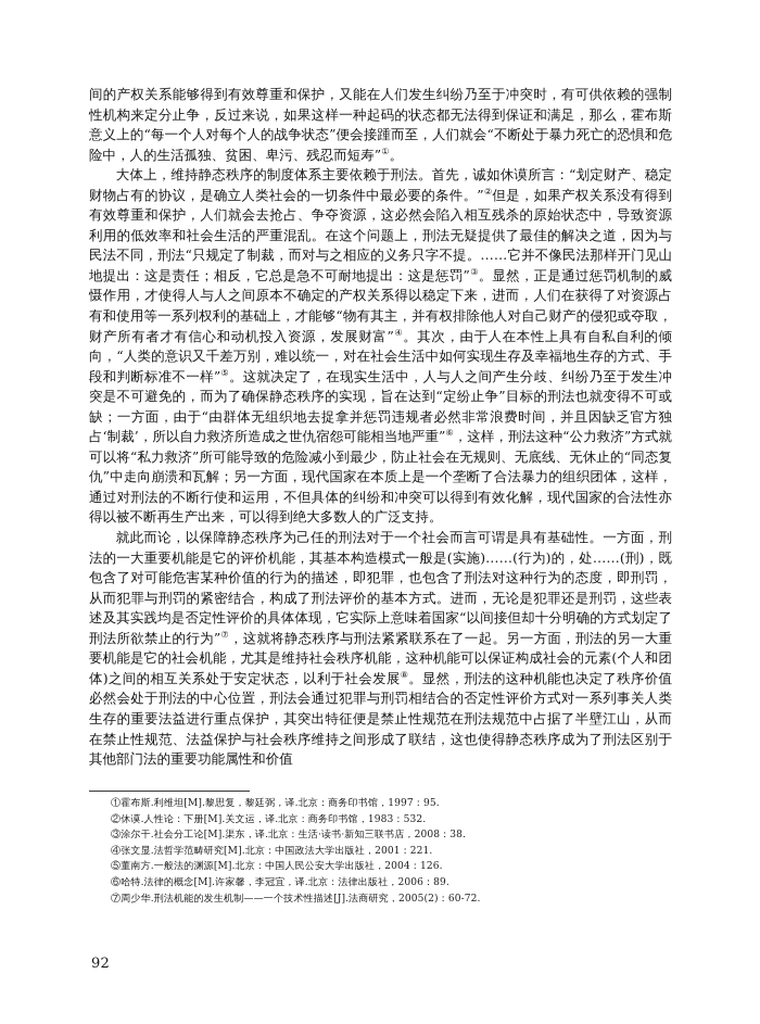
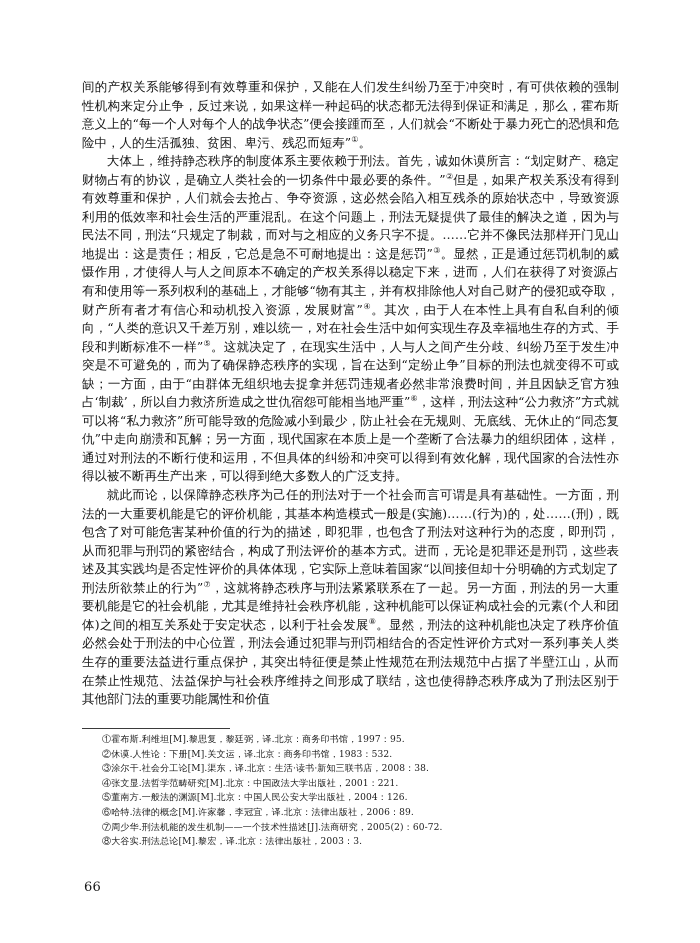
  间的产权关系能够得到有效尊重和保护，又能在人们发生纠纷乃至于冲突时，有可供依赖的强制性机构来定分止争，反过来说，如果这样一种起码的状态都无法得到保证和满足，那么，霍布斯意义上的“每一个人对每个人的战争状态”便会接踵而至，人们就会“不断处于暴力死亡的恐惧和危险中，人的生活孤独、贫困、卑污、残忍而短寿”①。
  大体上，维持静态秩序的制度体系主要依赖于刑法。首先，诚如休谟所言：“划定财产、稳定财物占有的协议，是确立人类社会的一切条件中最必要的条件。”②但是，如果产权关系没有得到有效尊重和保护，人们就会去抢占、争夺资源，这必然会陷入相互残杀的原始状态中，导致资源利用的低效率和社会生活的严重混乱。在这个问题上，刑法无疑提供了最佳的解决之道，因为与民法不同，刑法“只规定了制裁，而对与之相应的义务只字不提。……它并不像民法那样开门见山地提出：这是责任；相反，它总是急不可耐地提出：这是惩罚”③。显然，正是通过惩罚机制的威慑作用，才使得人与人之间原本不确定的产权关系得以稳定下来，进而，人们在获得了对资源占有和使用等一系列权利的基础上，才能够“物有其主，并有权排除他人对自己财产的侵犯或夺取，财产所有者才有信心和动机投入资源，发展财富”④。其次，由于人在本性上具有自私自利的倾向，“人类的意识又千差万别，难以统一，对在社会生活中如何实现生存及幸福地生存的方式、手段和判断标准不一样”⑤。这就决定了，在现实生活中，人与人之间产生分歧、纠纷乃至于发生冲突是不可避免的，而为了确保静态秩序的实现，旨在达到“定纷止争”目标的刑法也就变得不可或缺；一方面，由于“由群体无组织地去捉拿并惩罚违规者必然非常浪费时间，并且因缺乏官方独占‘制裁’，所以自力救济所造成之世仇宿怨可能相当地严重”⑥，这样，刑法这种“公力救济”方式就可以将“私力救济”所可能导致的危险减小到最少，防止社会在无规则、无底线、无休止的“同态复仇”中走向崩溃和瓦解；另一方面，现代国家在本质上是一个垄断了合法暴力的组织团体，这样，通过对刑法的不断行使和运用，不但具体的纠纷和冲突可以得到有效化解，现代国家的合法性亦得以被不断再生产出来，可以得到绝大多数人的广泛支持。
  就此而论，以保障静态秩序为己任的刑法对于一个社会而言可谓是具有基础性。一方面，刑法的一大重要机能是它的评价机能，其基本构造模式一般是(实施)……(行为)的，处……(刑)，既包含了对可能危害某种价值的行为的描述，即犯罪，也包含了刑法对这种行为的态度，即刑罚，从而犯罪与刑罚的紧密结合，构成了刑法评价的基本方式。进而，无论是犯罪还是刑罚，这些表述及其实践均是否定性评价的具体体现，它实际上意味着国家“以间接但却十分明确的方式划定了刑法所欲禁止的行为”⑦，这就将静态秩序与刑法紧紧联系在了一起。另一方面，刑法的另一大重要机能是它的社会机能，尤其是维持社会秩序机能，这种机能可以保证构成社会的元素(个人和团体)之间的相互关系处于安定状态，以利于社会发展⑧。显然，刑法的这种机能也决定了秩序价值必然会处于刑法的中心位置，刑法会通过犯罪与刑罚相结合的否定性评价方式对一系列事关人类生存的重要法益进行重点保护，其突出特征便是禁止性规范在刑法规范中占据了半壁江山，从而在禁止性规范、法益保护与社会秩序维持之间形成了联结，这也使得静态秩序成为了刑法区别于其他部门法的重要功能属性和价值
  ①霍布斯.利维坦[M].黎思复，黎廷弼，译.北京：商务印书馆，1997：95.
  ②休谟.人性论：下册[M].关文运，译.北京：商务印书馆，1983：532.
  ③涂尔干.社会分工论[M].渠东，译.北京：生活·读书·新知三联书店，2008：38.
  ④张文显.法哲学范畴研究[M].北京：中国政法大学出版社，2001：221.
  ⑤董南方.一般法的渊源[M].北京：中国人民公安大学出版社，2004：126.
  ⑥哈特.法律的概念[M].许家馨，李冠宜，译.北京：法律出版社，2006：89.
  ⑦周少华.刑法机能的发生机制——一个技术性描述[J].法商研究，2005(2)：60-72.
+ ⑧大谷实.刑法总论[M].黎宏，译.北京：法律出版社，2003：3.
- 92
+ 66
